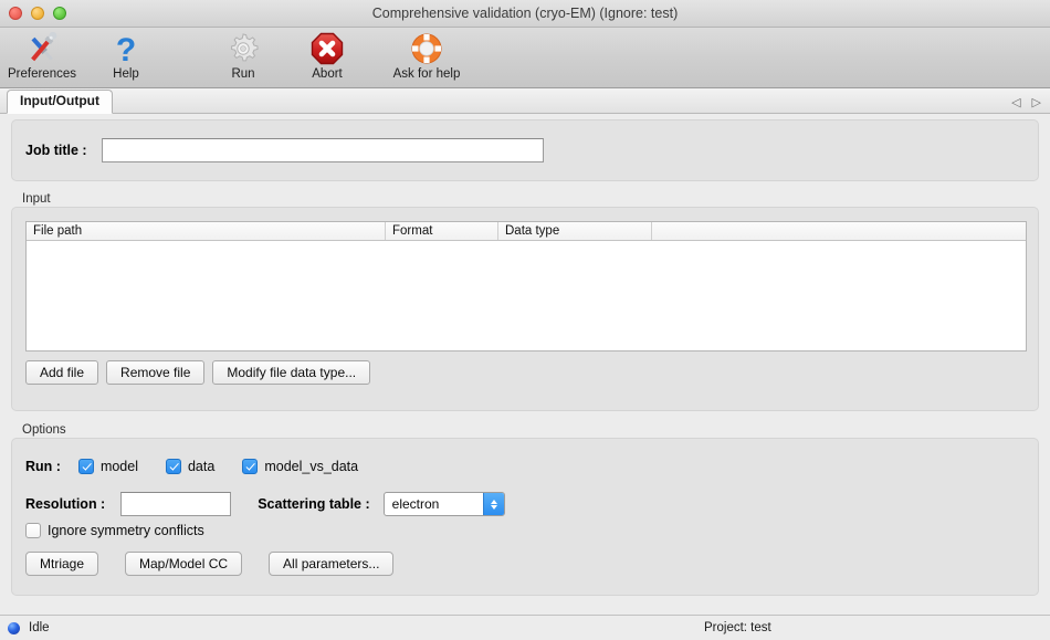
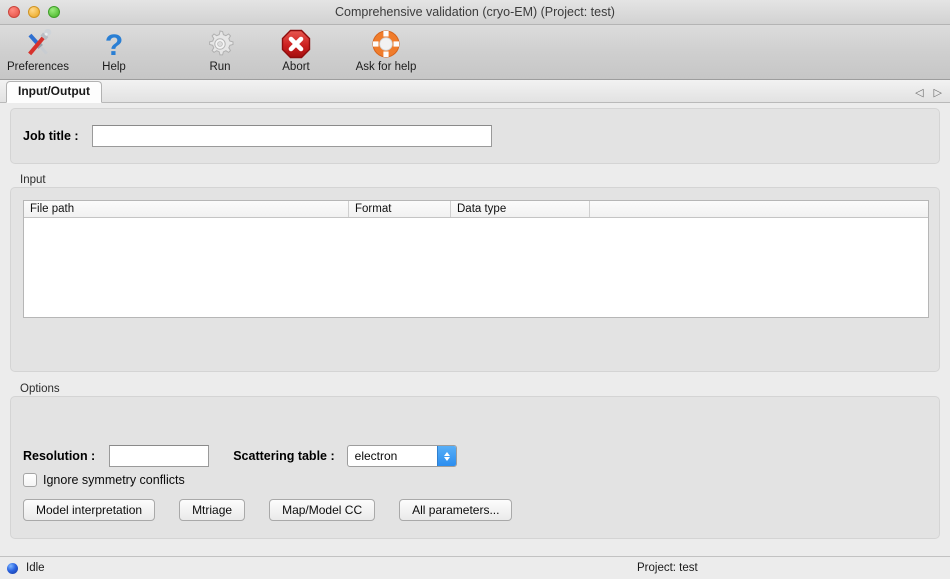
- Comprehensive validation (cryo-EM) (Ignore: test)
+ Comprehensive validation (cryo-EM) (Project: test)
  Preferences
  ?
  Help
  Run
  Abort
  Ask for help
  Input/Output
  ◁
  ▷
  Job title :
  Input
  File path
  Format
  Data type
- Add file
- Remove file
- Modify file data type...
  Options
- Run :
- model
- data
- model_vs_data
  Resolution :
  Scattering table :
  electron
  Ignore symmetry conflicts
+ Model interpretation
  Mtriage
  Map/Model CC
  All parameters...
  Idle
  Project: test
